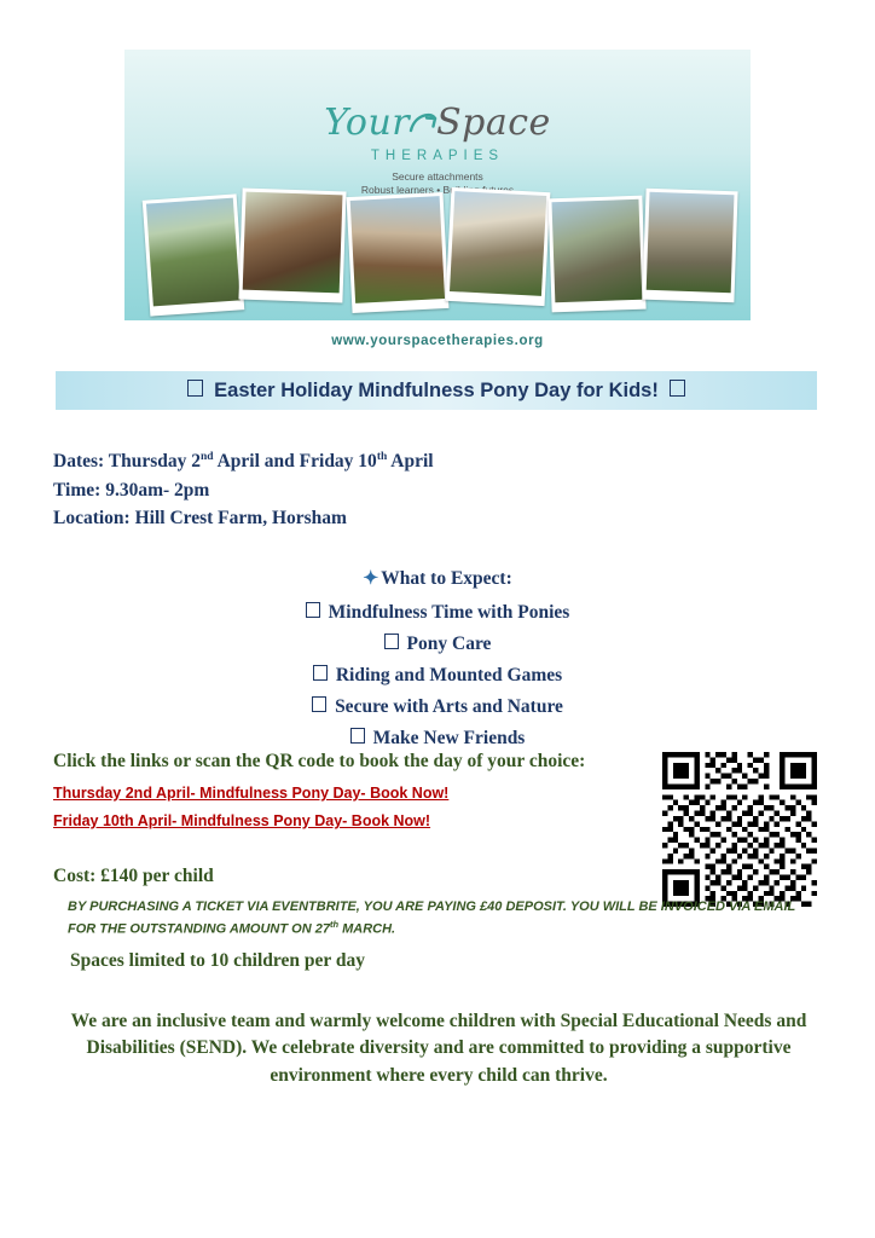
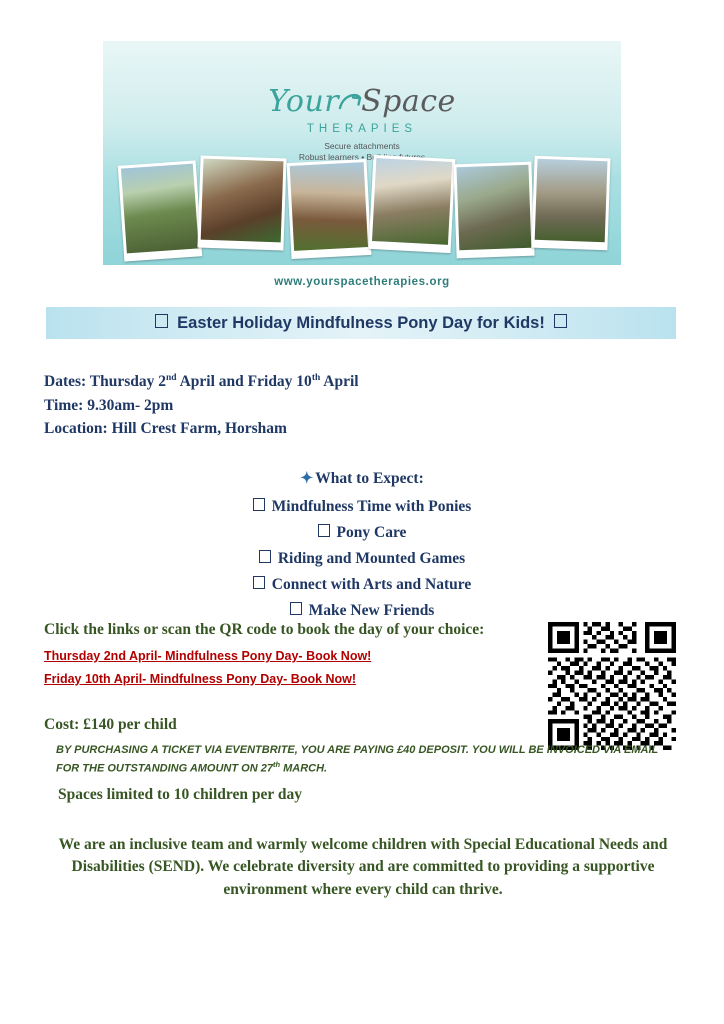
  Your Space
  THERAPIES
  Secure attachments
  www.yourspacetherapies.org
  Easter Holiday Mindfulness Pony Day for Kids!
  Dates: Thursday 2nd April and Friday 10th April
  Time: 9.30am- 2pm
  Location: Hill Crest Farm, Horsham
  ✦What to Expect:
  Mindfulness Time with Ponies
  Pony Care
  Riding and Mounted Games
- Secure with Arts and Nature
+ Connect with Arts and Nature
  Make New Friends
  Click the links or scan the QR code to book the day of your choice:
  Thursday 2nd April- Mindfulness Pony Day- Book Now!
  Friday 10th April- Mindfulness Pony Day- Book Now!
  Cost: £140 per child
  BY PURCHASING A TICKET VIA EVENTBRITE, YOU ARE PAYING £40 DEPOSIT. YOU WILL BE INVOICED VIA EMAIL FOR THE OUTSTANDING AMOUNT ON 27th MARCH.
  Spaces limited to 10 children per day
  We are an inclusive team and warmly welcome children with Special Educational Needs and Disabilities (SEND). We celebrate diversity and are committed to providing a supportive environment where every child can thrive.
